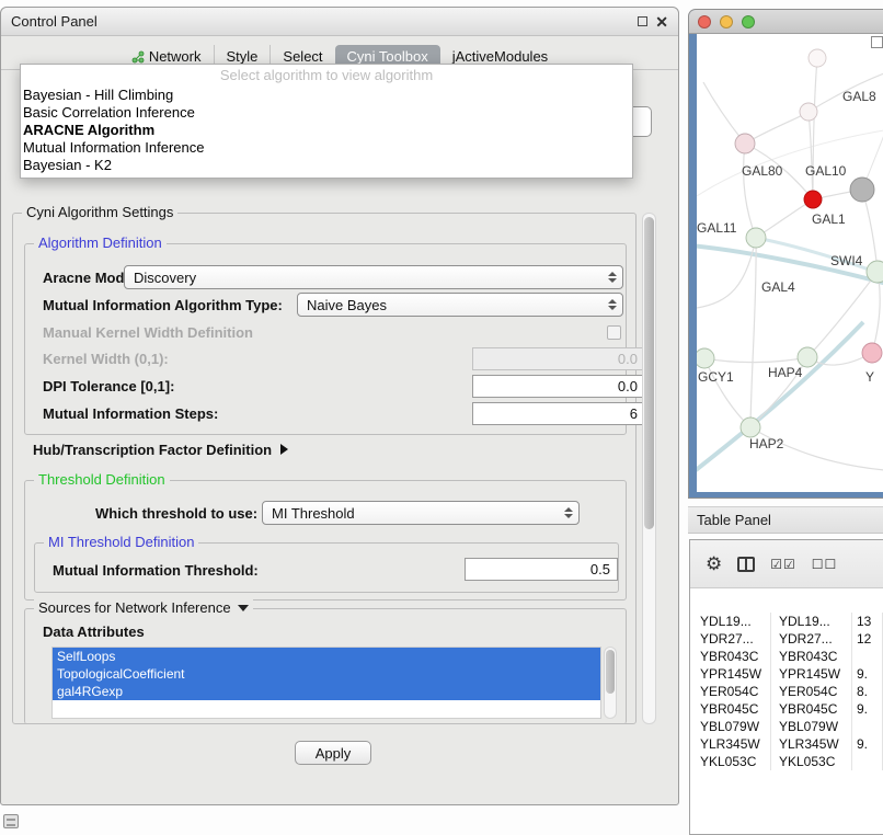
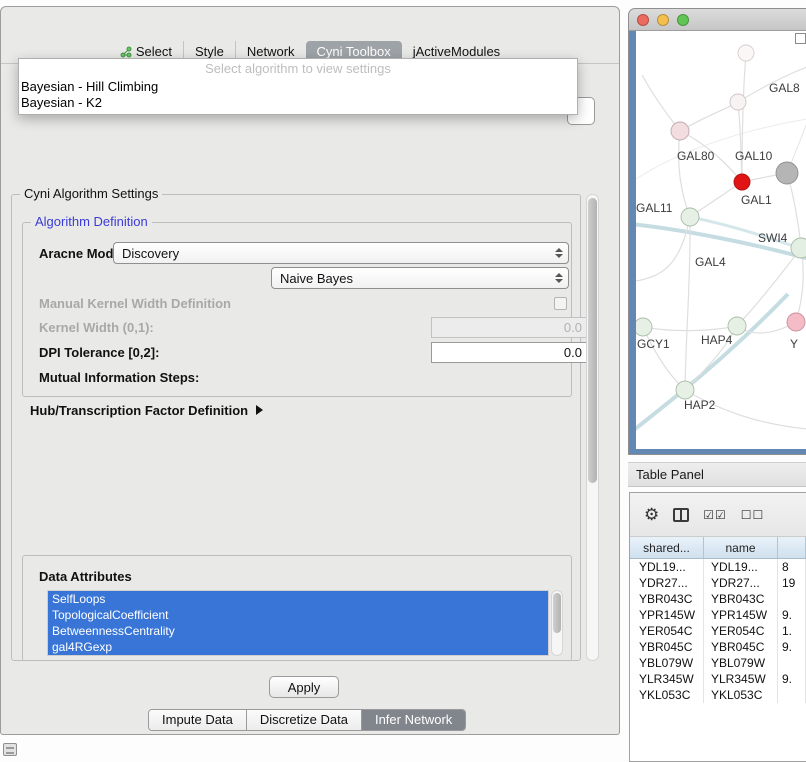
- Control Panel
- ✕
- Network
+ Select
  Style
- Select
+ Network
  Cyni Toolbox
  jActiveModules
- Select algorithm to view algorithm
+ Select algorithm to view settings
  Bayesian - Hill Climbing
- Basic Correlation Inference
- ARACNE Algorithm
- Mutual Information Inference
  Bayesian - K2
  Cyni Algorithm Settings
  Algorithm Definition
  Aracne Mod
  Discovery
- Mutual Information Algorithm Type:
  Naive Bayes
  Manual Kernel Width Definition
  Kernel Width (0,1):
  0.0
- DPI Tolerance [0,1]:
+ DPI Tolerance [0,2]:
  0.0
  Mutual Information Steps:
- 6
  Hub/Transcription Factor Definition
- Threshold Definition
- Which threshold to use:
- MI Threshold
- MI Threshold Definition
- Mutual Information Threshold:
- 0.5
- Sources for Network Inference
  Data Attributes
  SelfLoops
  TopologicalCoefficient
+ BetweennessCentrality
  gal4RGexp
  Apply
+ Impute Data
+ Discretize Data
+ Infer Network
  GAL8
  GAL80
  GAL10
  GAL11
  GAL1
  SWI4
  GAL4
  GCY1
  HAP4
  Y
  HAP2
  Table Panel
  ⚙
  ☑☑
  ☐☐
+ shared...
+ name
  YDL19...
  YDL19...
- 13
+ 8
  YDR27...
  YDR27...
- 12
+ 19
  YBR043C
  YBR043C
  YPR145W
  YPR145W
  9.
  YER054C
  YER054C
- 8.
+ 1.
  YBR045C
  YBR045C
  9.
  YBL079W
  YBL079W
  YLR345W
  YLR345W
  9.
  YKL053C
  YKL053C
